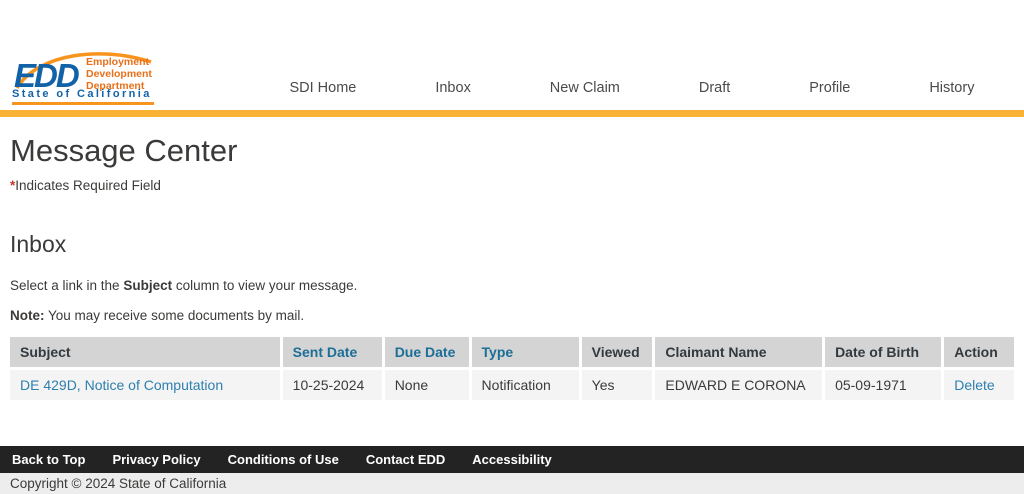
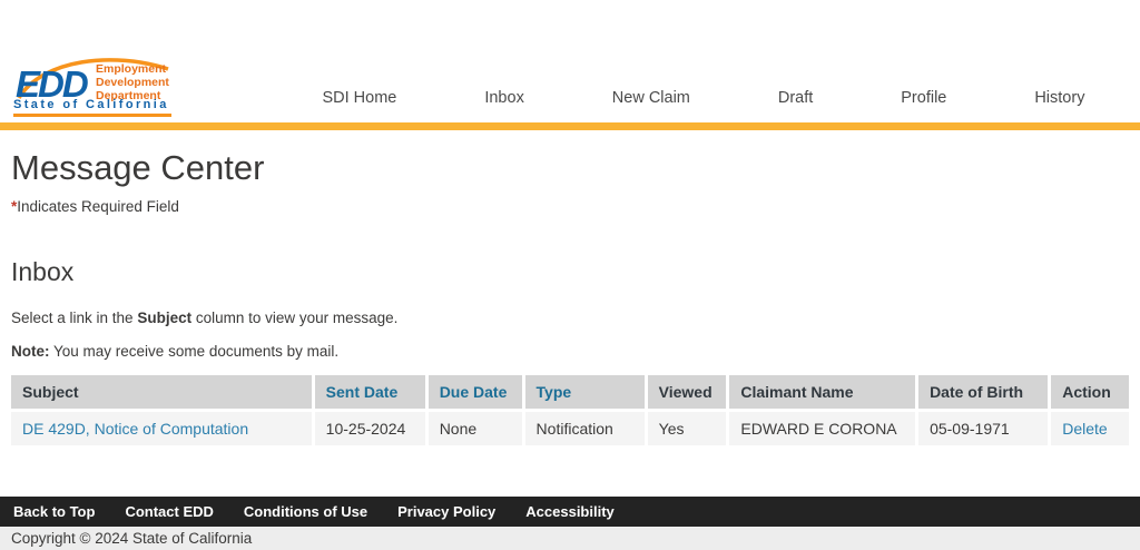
  EDD
  Employment
  Development
  Department
  State of California
  SDI Home
  Inbox
  New Claim
  Draft
  Profile
  History
  Message Center
  *Indicates Required Field
  Inbox
  Select a link in the Subject column to view your message.
  Note: You may receive some documents by mail.
  Subject	Sent Date	Due Date	Type	Viewed	Claimant Name	Date of Birth	Action
  DE 429D, Notice of Computation	10-25-2024	None	Notification	Yes	EDWARD E CORONA	05-09-1971	Delete
  Back to Top
- Privacy Policy
+ Contact EDD
  Conditions of Use
- Contact EDD
+ Privacy Policy
  Accessibility
  Copyright © 2024 State of California
